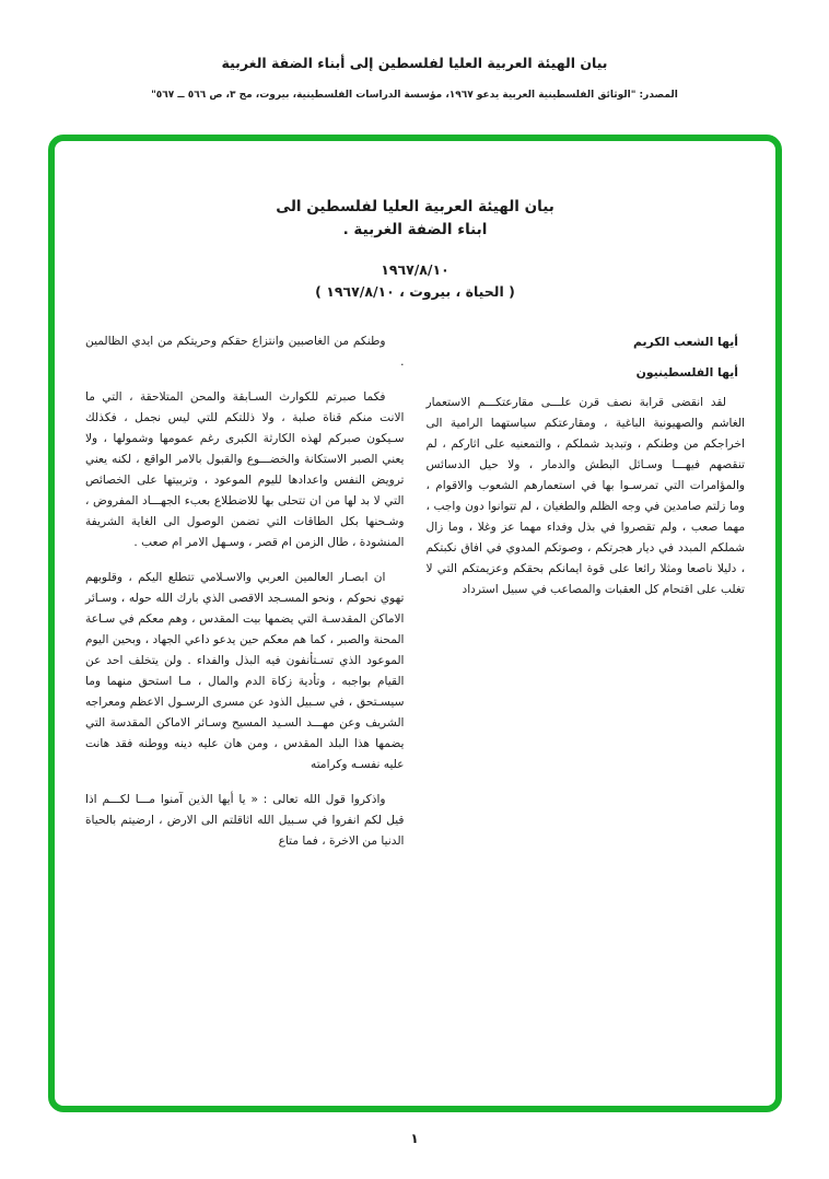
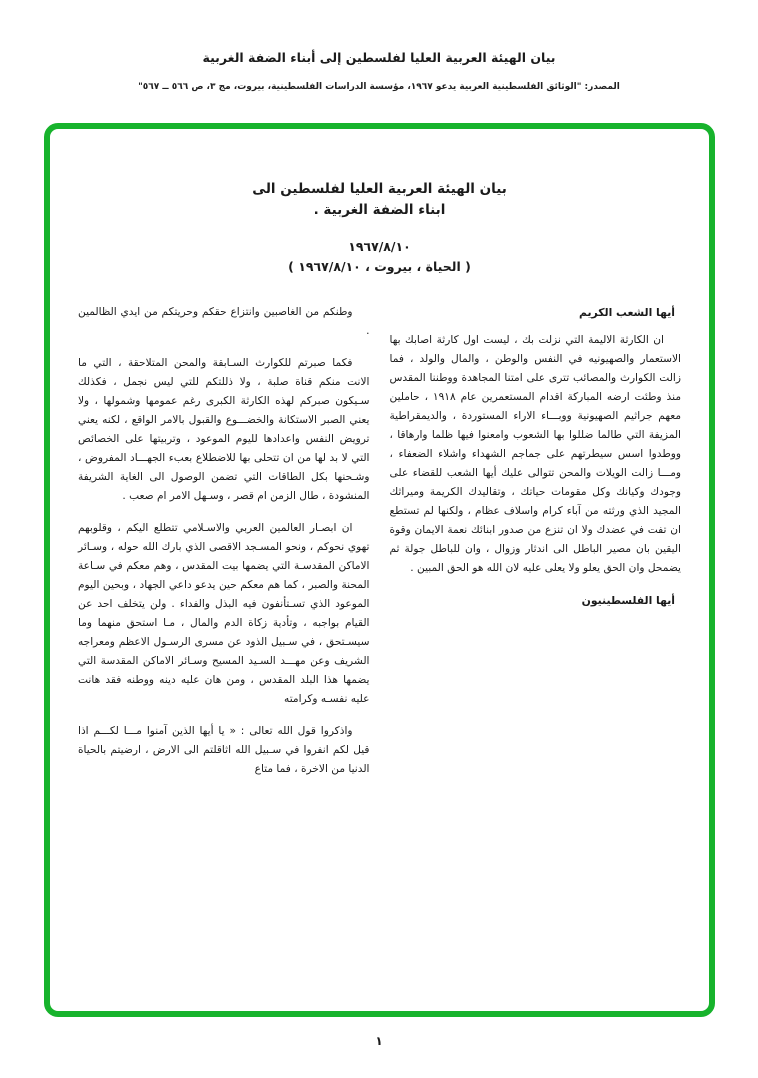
  بيان الهيئة العربية العليا لفلسطين إلى أبناء الضفة الغربية
  المصدر: "الوثائق الفلسطينية العربية يدعو ١٩٦٧، مؤسسة الدراسات الفلسطينية، بيروت، مج ٣، ص ٥٦٦ ــ ٥٦٧"
  بيان الهيئة العربية العليا لفلسطين الى
  ابناء الضفة الغربية .
  ١٩٦٧/٨/١٠
  ( الحياة ، بيروت ، ١٩٦٧/٨/١٠ )
  أيها الشعب الكريم
+ ان الكارثة الاليمة التي نزلت بك ، ليست اول كارثة اصابك بها الاستعمار والصهيونيه في النفس والوطن ، والمال والولد ، فما زالت الكوارث والمصائب تترى على امتنا المجاهدة ووطننا المقدس منذ وطئت ارضه المباركة اقدام المستعمرين عام ١٩١٨ ، حاملين معهم جراثيم الصهيونية ووبـــاء الاراء المستوردة ، والديمقراطية المزيفة التي طالما ضللوا بها الشعوب وامعنوا فيها ظلما وارهاقا ، ووطدوا اسس سيطرتهم على جماجم الشهداء واشلاء الضعفاء ، ومـــا زالت الويلات والمحن تتوالى عليك أيها الشعب للقضاء على وجودك وكيانك وكل مقومات حياتك ، وتقاليدك الكريمة وميراثك المجيد الذي ورثته من آباء كرام واسلاف عظام ، ولكنها لم تستطع ان تفت في عضدك ولا ان تنزع من صدور ابنائك نعمة الايمان وقوة اليقين بان مصير الباطل الى اندثار وزوال ، وان للباطل جولة ثم يضمحل وان الحق يعلو ولا يعلى عليه لان الله هو الحق المبين .
  أيها الفلسطينيون
- لقد انقضى قرابة نصف قرن علـــى مقارعتكـــم الاستعمار الغاشم والصهيونية الباغية ، ومقارعتكم سياستهما الرامية الى اخراجكم من وطنكم ، وتبديد شملكم ، والتمعنيه على اثاركم ، لم تنقصهم فيهـــا وسـائل البطش والدمار ، ولا حيل الدسائس والمؤامرات التي تمرسـوا بها في استعمارهم الشعوب والاقوام ، وما زلتم صامدين في وجه الظلم والطغيان ، لم تتوانوا دون واجب ، مهما صعب ، ولم تقصروا في بذل وفداء مهما عز وغلا ، وما زال شملكم المبدد في ديار هجرتكم ، وصوتكم المدوي في افاق نكبتكم ، دليلا ناصعا ومثلا رائعا على قوة ايمانكم بحقكم وعزيمتكم التي لا تغلب على اقتحام كل العقبات والمصاعب في سبيل استرداد
  وطنكم من الغاصبين وانتزاع حقكم وحريتكم من ايدي الظالمين .
  فكما صبرتم للكوارث السـابقة والمحن المتلاحقة ، التي ما الانت منكم قناة صلبة ، ولا ذللتكم للتي ليس نجمل ، فكذلك سـيكون صبركم لهذه الكارثة الكبرى رغم عمومها وشمولها ، ولا يعني الصبر الاستكانة والخضـــوع والقبول بالامر الواقع ، لكنه يعني ترويض النفس واعدادها لليوم الموعود ، وتربيتها على الخصائص التي لا بد لها من ان تتحلى بها للاضطلاع بعبء الجهـــاد المفروض ، وشـحنها بكل الطاقات التي تضمن الوصول الى الغاية الشريفة المنشودة ، طال الزمن ام قصر ، وسـهل الامر ام صعب .
  ان ابصـار العالمين العربي والاسـلامي تتطلع اليكم ، وقلوبهم تهوي نحوكم ، ونحو المسـجد الاقصى الذي بارك الله حوله ، وسـائر الاماكن المقدسـة التي يضمها بيت المقدس ، وهم معكم في سـاعة المحنة والصبر ، كما هم معكم حين يدعو داعي الجهاد ، وبحين اليوم الموعود الذي تسـتأنفون فيه البذل والفداء . ولن يتخلف احد عن القيام بواجبه ، وتأدية زكاة الدم والمال ، مـا استحق منهما وما سيسـتحق ، في سـبيل الذود عن مسرى الرسـول الاعظم ومعراجه الشريف وعن مهـــد السـيد المسيح وسـائر الاماكن المقدسة التي يضمها هذا البلد المقدس ، ومن هان عليه دينه ووطنه فقد هانت عليه نفسـه وكرامته
  واذكروا قول الله تعالى : « يا أيها الذين آمنوا مـــا لكـــم اذا قيل لكم انفروا في سـبيل الله اثاقلتم الى الارض ، ارضيتم بالحياة الدنيا من الاخرة ، فما متاع
  ١
